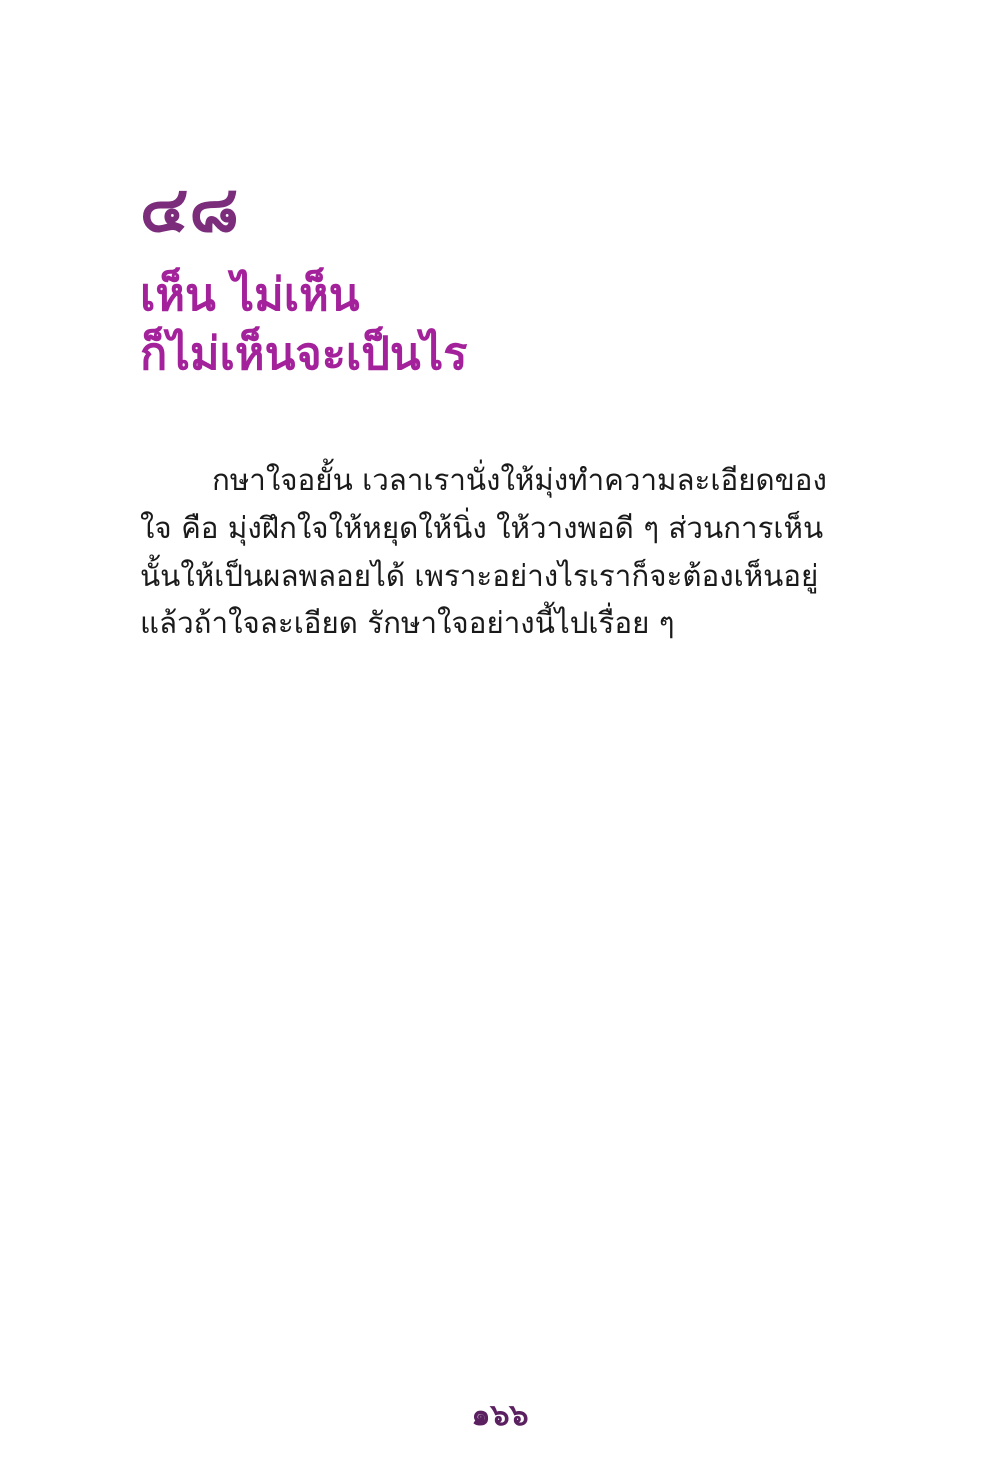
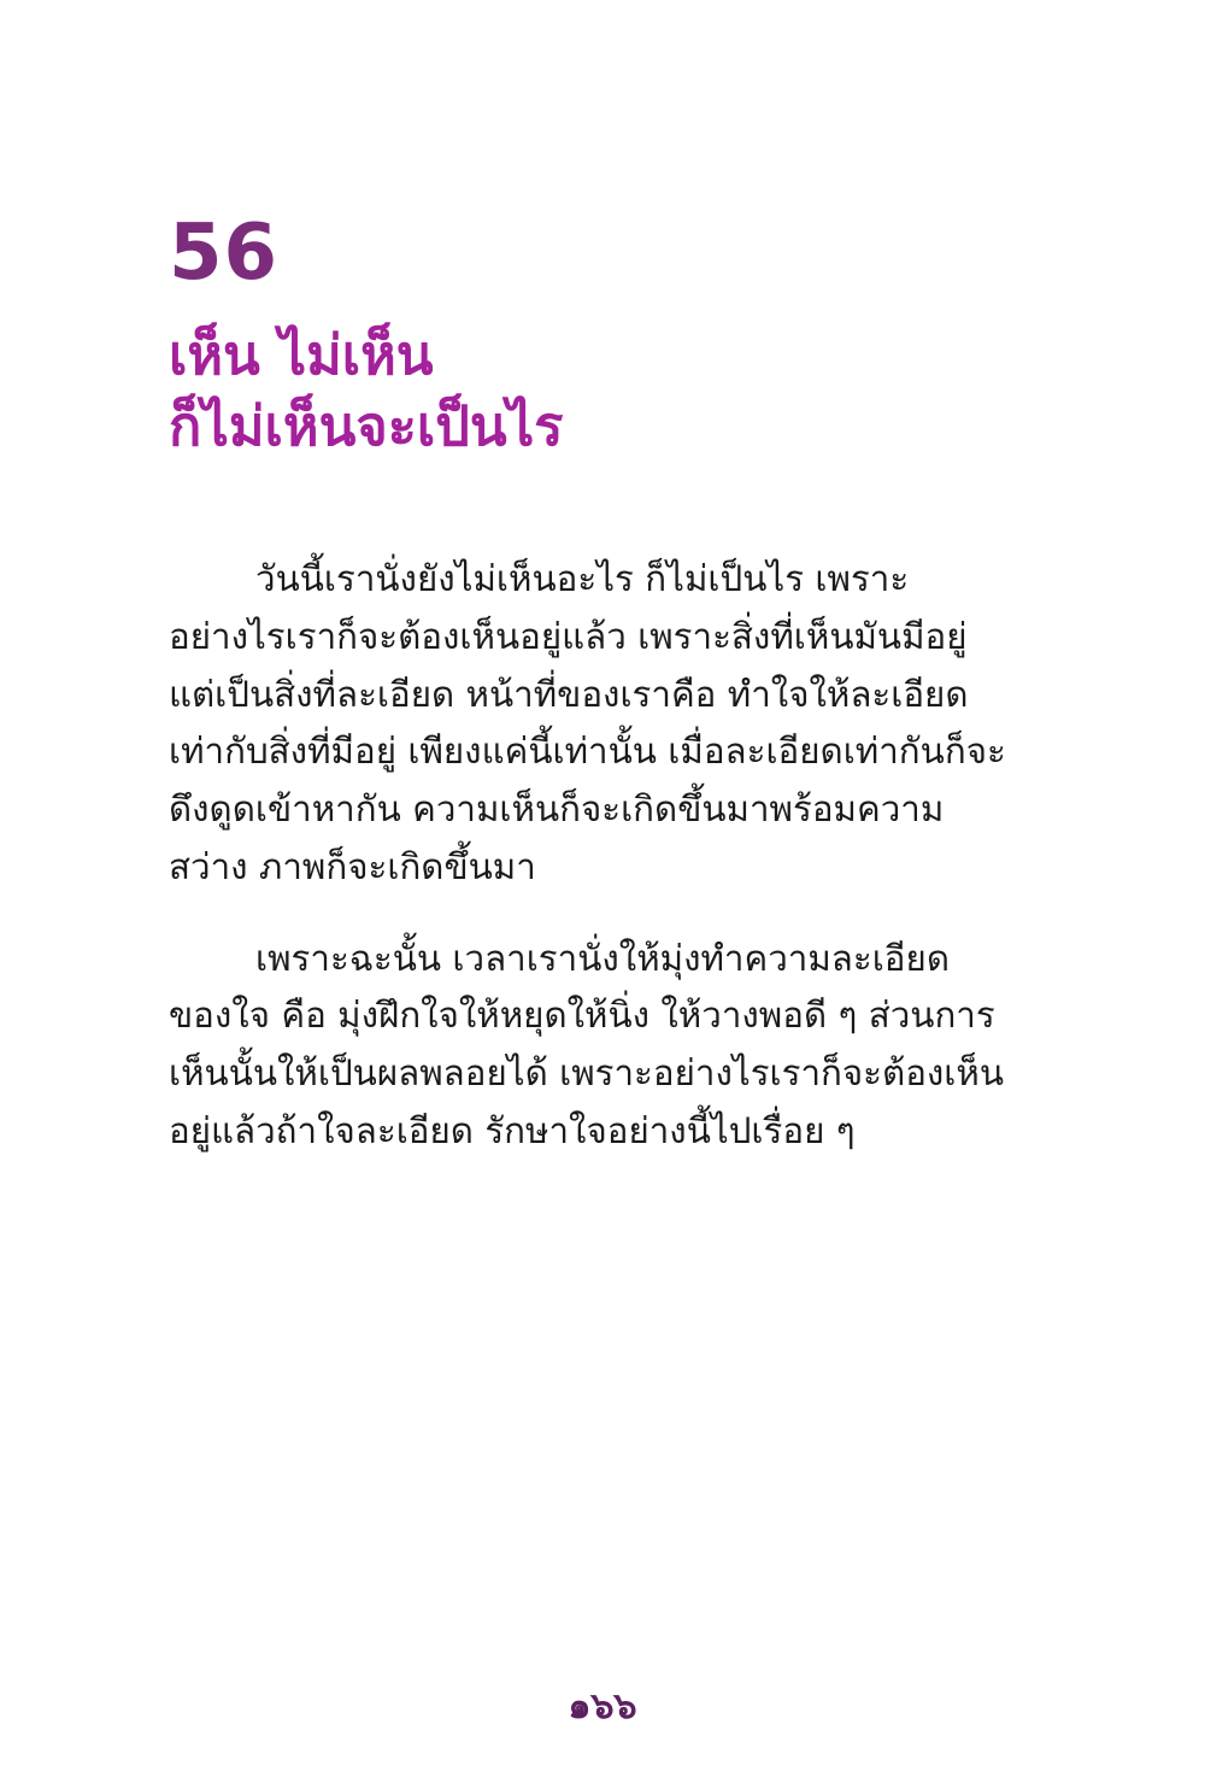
- ๔๘
+ 56
  เห็น ไม่เห็น
  ก็ไม่เห็นจะเป็นไร
+ วันนี้เรานั่งยังไม่เห็นอะไร ก็ไม่เป็นไร เพราะอย่างไรเราก็จะต้องเห็นอยู่แล้ว เพราะสิ่งที่เห็นมันมีอยู่ แต่เป็นสิ่งที่ละเอียด หน้าที่ของเราคือ ทำใจให้ละเอียดเท่ากับสิ่งที่มีอยู่ เพียงแค่นี้เท่านั้น เมื่อละเอียดเท่ากันก็จะดึงดูดเข้าหากัน ความเห็นก็จะเกิดขึ้นมาพร้อมความสว่าง ภาพก็จะเกิดขึ้นมา
- กษาใจอยั้น เวลาเรานั่งให้มุ่งทำความละเอียดของใจ คือ มุ่งฝึกใจให้หยุดให้นิ่ง ให้วางพอดี ๆ ส่วนการเห็นนั้นให้เป็นผลพลอยได้ เพราะอย่างไรเราก็จะต้องเห็นอยู่แล้วถ้าใจละเอียด รักษาใจอย่างนี้ไปเรื่อย ๆ
+ เพราะฉะนั้น เวลาเรานั่งให้มุ่งทำความละเอียดของใจ คือ มุ่งฝึกใจให้หยุดให้นิ่ง ให้วางพอดี ๆ ส่วนการเห็นนั้นให้เป็นผลพลอยได้ เพราะอย่างไรเราก็จะต้องเห็นอยู่แล้วถ้าใจละเอียด รักษาใจอย่างนี้ไปเรื่อย ๆ
  ๑๖๖
